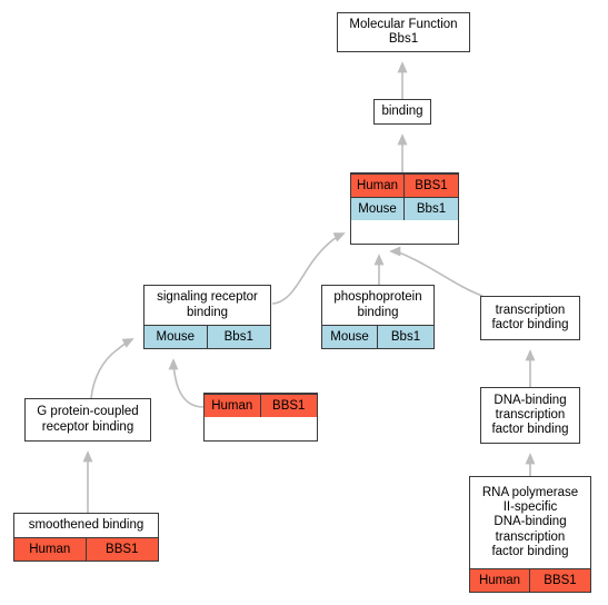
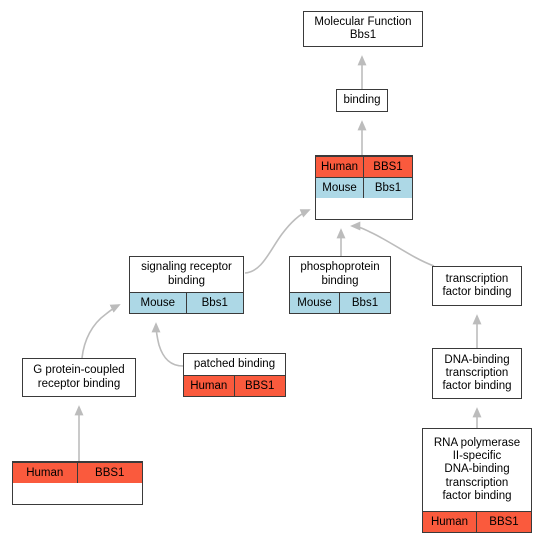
  Molecular Function
  Bbs1
  binding
  Human
  BBS1
  Mouse
  Bbs1
  signaling receptor
  binding
  Mouse
  Bbs1
  phosphoprotein
  binding
  Mouse
  Bbs1
  transcription
  factor binding
  G protein-coupled
  receptor binding
+ patched binding
  Human
  BBS1
  DNA-binding
  transcription
  factor binding
- smoothened binding
  Human
  BBS1
  RNA polymerase
  II-specific
  DNA-binding
  transcription
  factor binding
  Human
  BBS1
